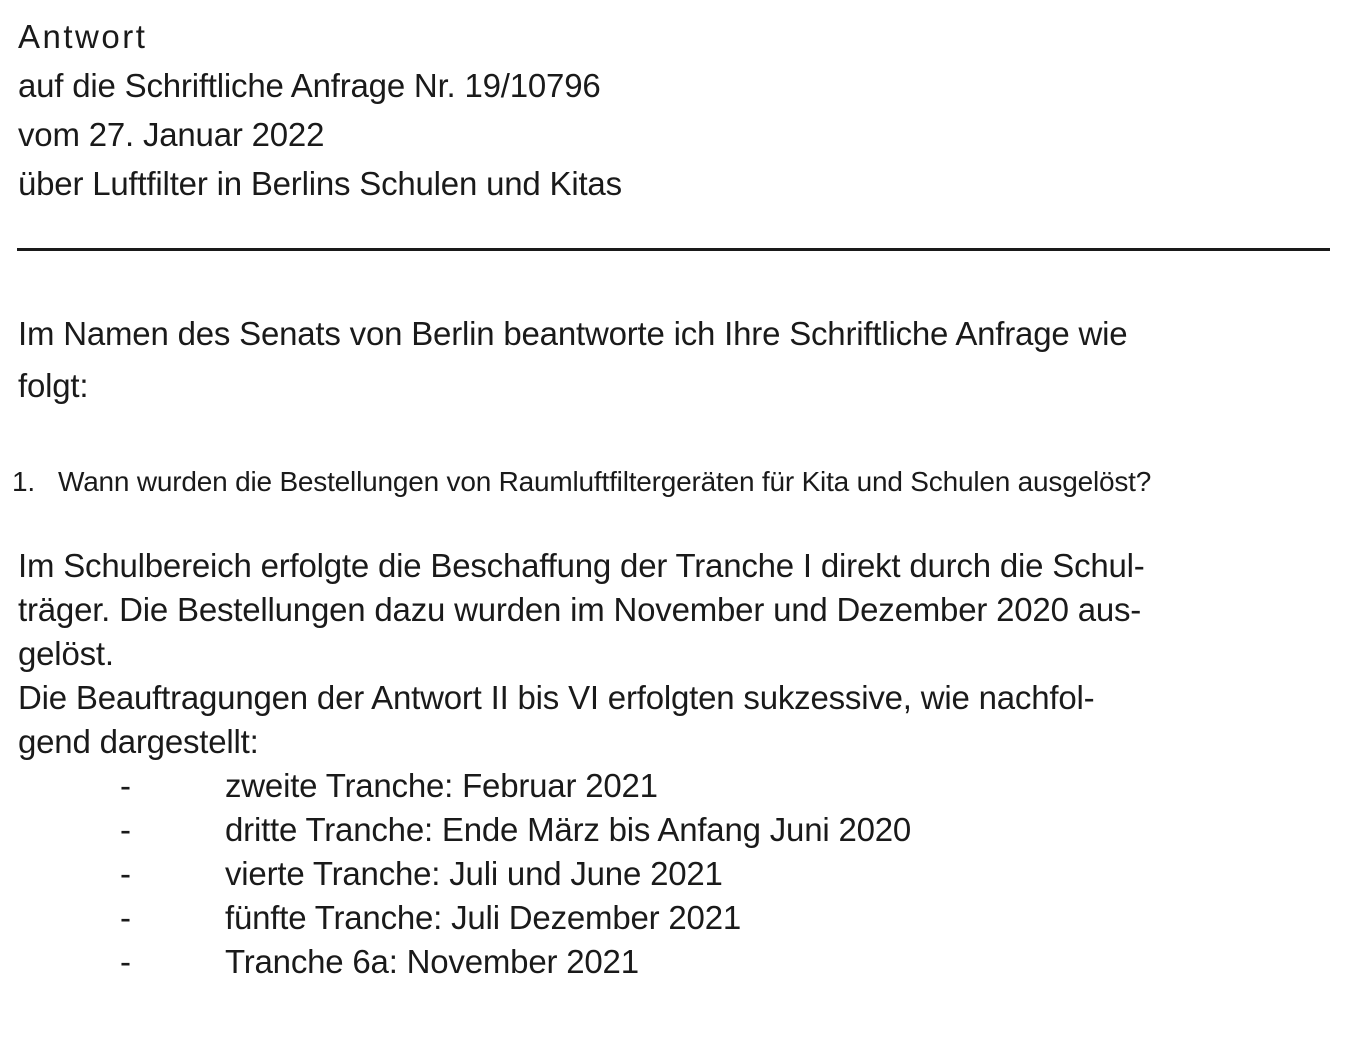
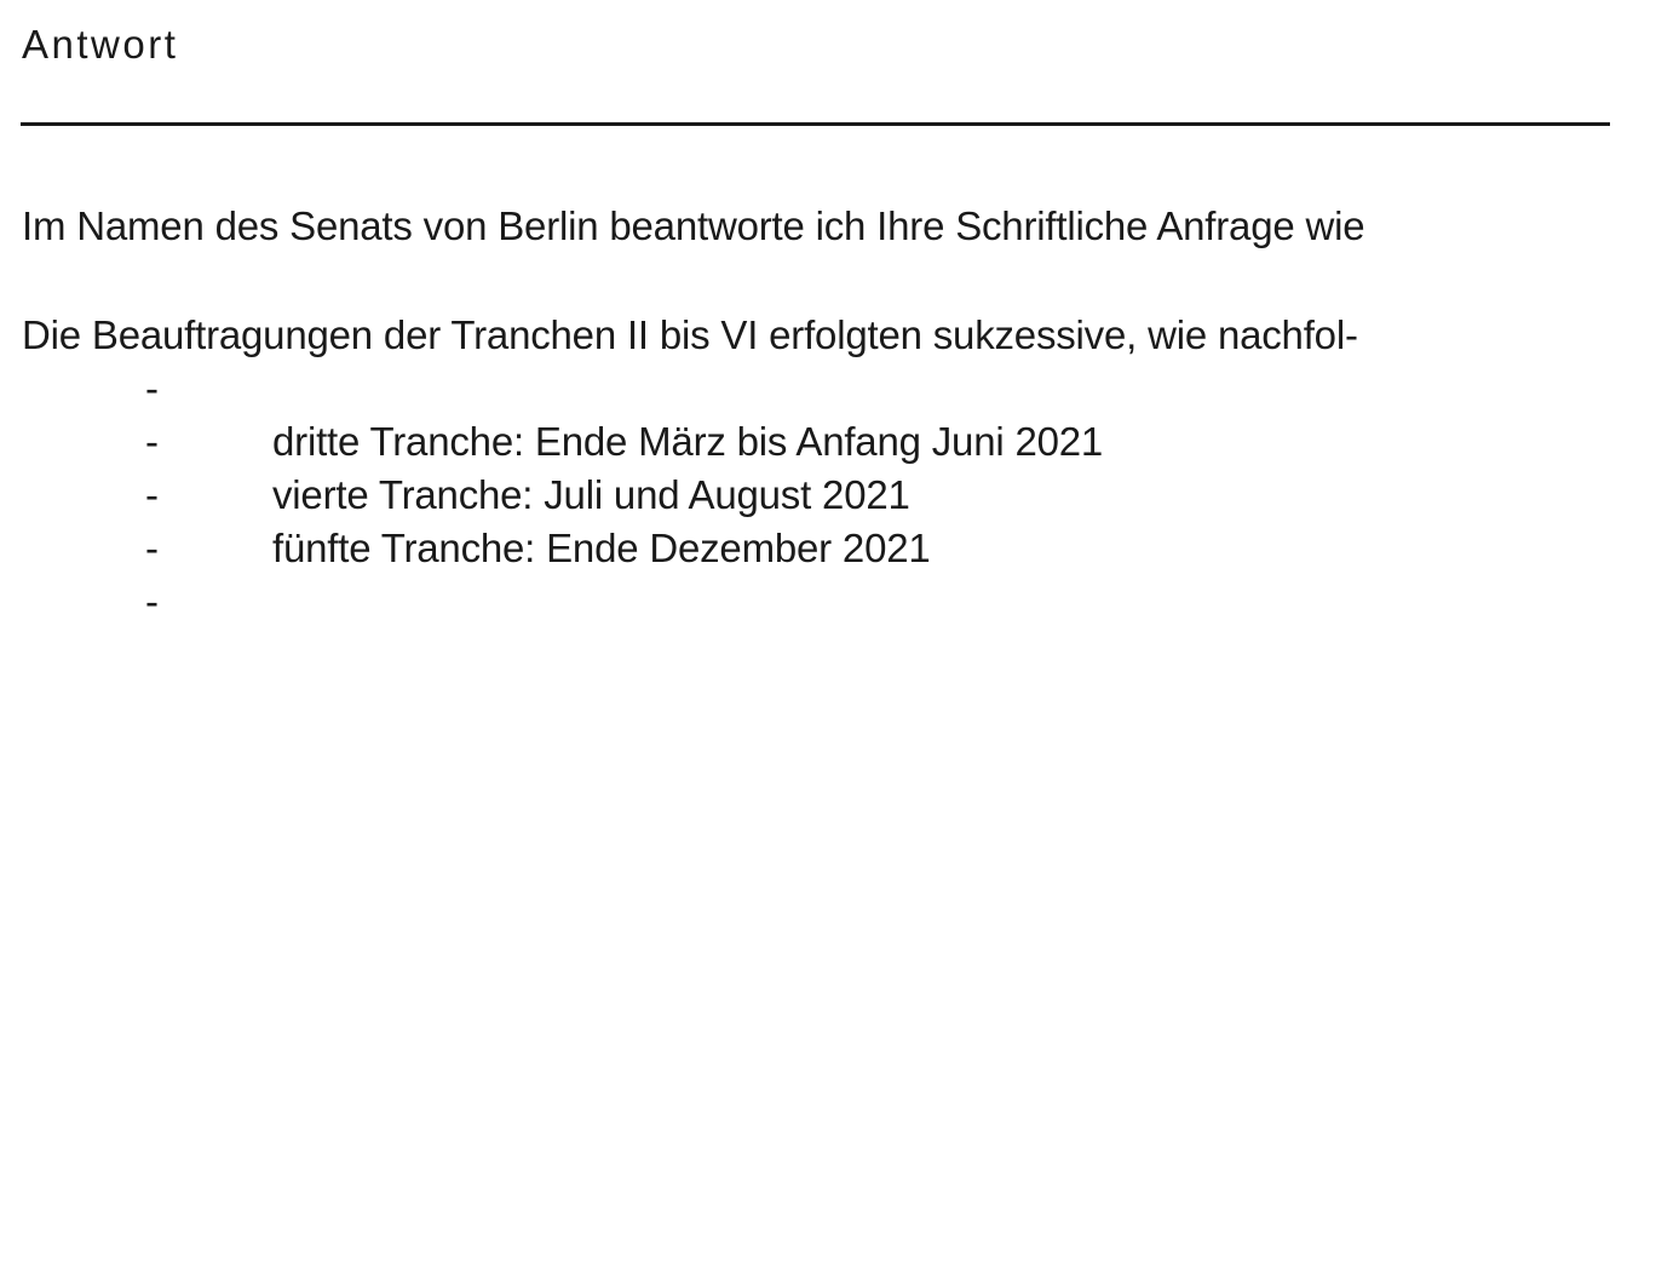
  Antwort
- auf die Schriftliche Anfrage Nr. 19/10796
- vom 27. Januar 2022
- über Luftfilter in Berlins Schulen und Kitas
  Im Namen des Senats von Berlin beantworte ich Ihre Schriftliche Anfrage wie
- folgt:
- 1.
- Wann wurden die Bestellungen von Raumluftfiltergeräten für Kita und Schulen ausgelöst?
- Im Schulbereich erfolgte die Beschaffung der Tranche I direkt durch die Schul-
- träger. Die Bestellungen dazu wurden im November und Dezember 2020 aus-
- gelöst.
- Die Beauftragungen der Antwort II bis VI erfolgten sukzessive, wie nachfol-
+ Die Beauftragungen der Tranchen II bis VI erfolgten sukzessive, wie nachfol-
- gend dargestellt:
  -
- zweite Tranche: Februar 2021
  -
- dritte Tranche: Ende März bis Anfang Juni 2020
+ dritte Tranche: Ende März bis Anfang Juni 2021
  -
- vierte Tranche: Juli und June 2021
+ vierte Tranche: Juli und August 2021
  -
- fünfte Tranche: Juli Dezember 2021
+ fünfte Tranche: Ende Dezember 2021
  -
- Tranche 6a: November 2021
